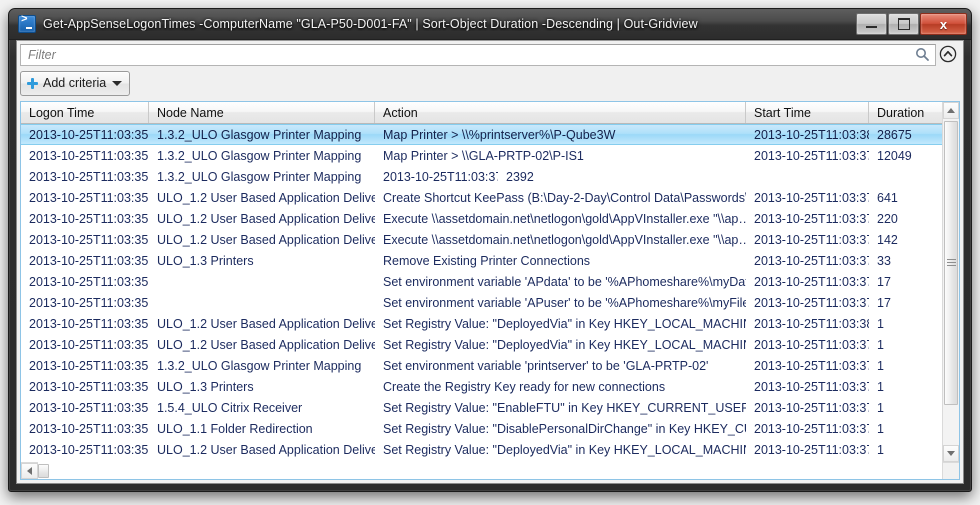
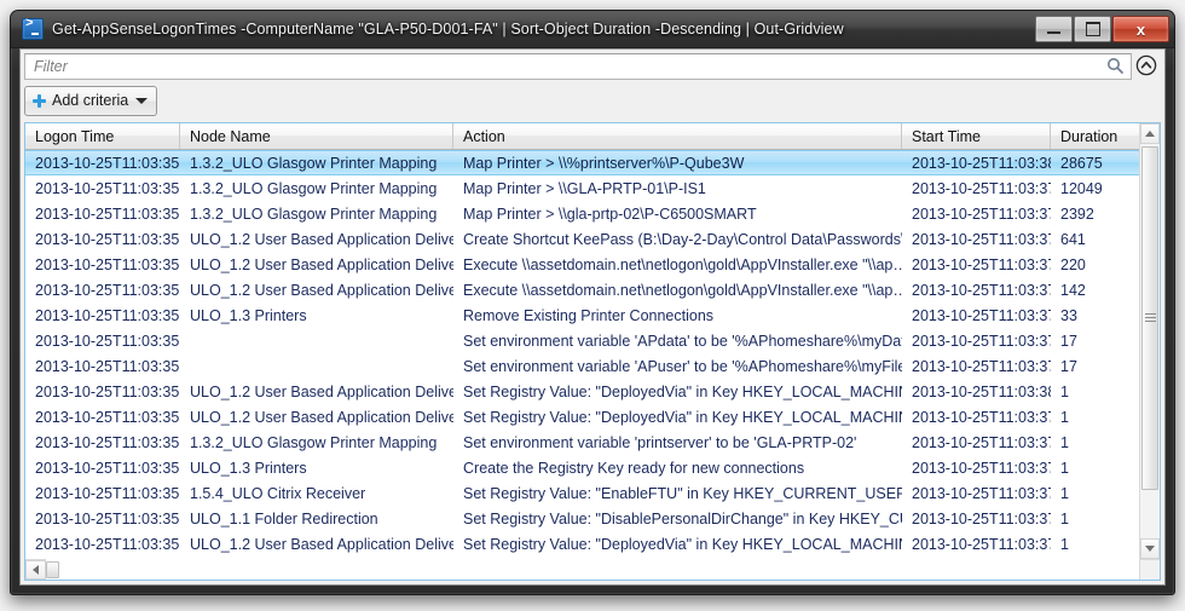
  Get-AppSenseLogonTimes -ComputerName "GLA-P50-D001-FA" | Sort-Object Duration -Descending | Out-Gridview
  x
  Filter
  Add criteria
  Logon Time
  Node Name
  Action
  Start Time
  Duration
  2013-10-25T11:03:35
  1.3.2_ULO Glasgow Printer Mapping
  Map Printer > \\%printserver%\P-Qube3W
  2013-10-25T11:03:3
  28675
  2013-10-25T11:03:35
  1.3.2_ULO Glasgow Printer Mapping
- Map Printer > \\GLA-PRTP-02\P-IS1
+ Map Printer > \\GLA-PRTP-01\P-IS1
  2013-10-25T11:03:3
  12049
  2013-10-25T11:03:35
  1.3.2_ULO Glasgow Printer Mapping
+ Map Printer > \\gla-prtp-02\P-C6500SMART
  2013-10-25T11:03:3
  2392
  2013-10-25T11:03:35
  ULO_1.2 User Based Application Delive
  Create Shortcut KeePass (B:\Day-2-Day\Control Data\Passwords
  2013-10-25T11:03:3
  641
  2013-10-25T11:03:35
  ULO_1.2 User Based Application Delive
  Execute \\assetdomain.net\netlogon\gold\AppVInstaller.exe "\\ap…
  2013-10-25T11:03:3
  220
  2013-10-25T11:03:35
  ULO_1.2 User Based Application Delive
  Execute \\assetdomain.net\netlogon\gold\AppVInstaller.exe "\\ap…
  2013-10-25T11:03:3
  142
  2013-10-25T11:03:35
  ULO_1.3 Printers
  Remove Existing Printer Connections
  2013-10-25T11:03:3
  33
  2013-10-25T11:03:35
  Set environment variable 'APdata' to be '%APhomeshare%\myDa
  2013-10-25T11:03:3
  17
  2013-10-25T11:03:35
  Set environment variable 'APuser' to be '%APhomeshare%\myFile
  2013-10-25T11:03:3
  17
  2013-10-25T11:03:35
  ULO_1.2 User Based Application Delive
  Set Registry Value: "DeployedVia" in Key HKEY_LOCAL_MACHI
  2013-10-25T11:03:3
  1
  2013-10-25T11:03:35
  ULO_1.2 User Based Application Delive
  Set Registry Value: "DeployedVia" in Key HKEY_LOCAL_MACHI
  2013-10-25T11:03:3
  1
  2013-10-25T11:03:35
  1.3.2_ULO Glasgow Printer Mapping
  Set environment variable 'printserver' to be 'GLA-PRTP-02'
  2013-10-25T11:03:3
  1
  2013-10-25T11:03:35
  ULO_1.3 Printers
  Create the Registry Key ready for new connections
  2013-10-25T11:03:3
  1
  2013-10-25T11:03:35
  1.5.4_ULO Citrix Receiver
  Set Registry Value: "EnableFTU" in Key HKEY_CURRENT_USER
  2013-10-25T11:03:3
  1
  2013-10-25T11:03:35
  ULO_1.1 Folder Redirection
  Set Registry Value: "DisablePersonalDirChange" in Key HKEY_C
  2013-10-25T11:03:3
  1
  2013-10-25T11:03:35
  ULO_1.2 User Based Application Delive
  Set Registry Value: "DeployedVia" in Key HKEY_LOCAL_MACHI
  2013-10-25T11:03:3
  1
